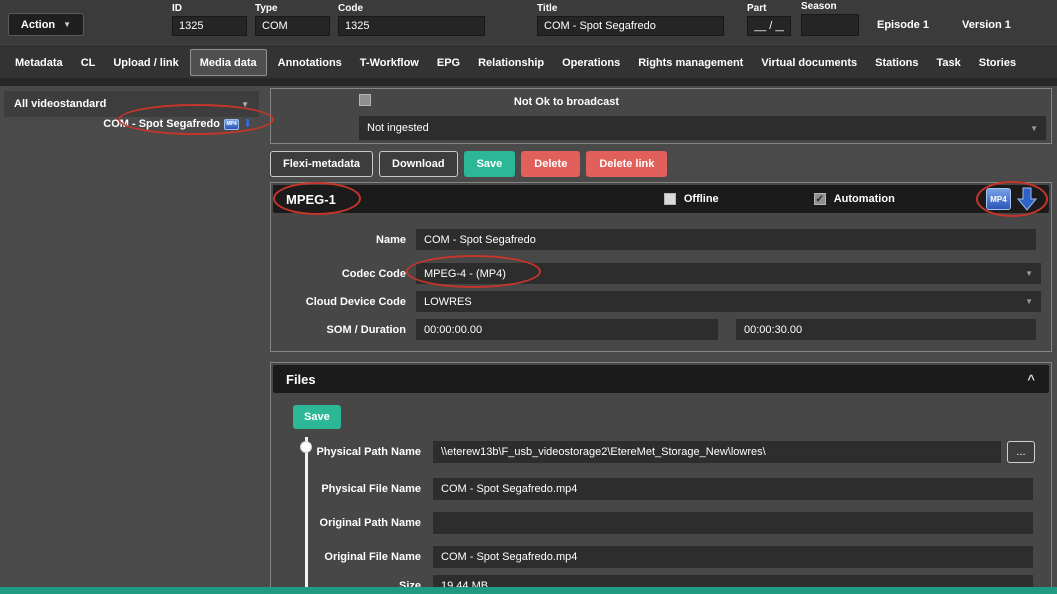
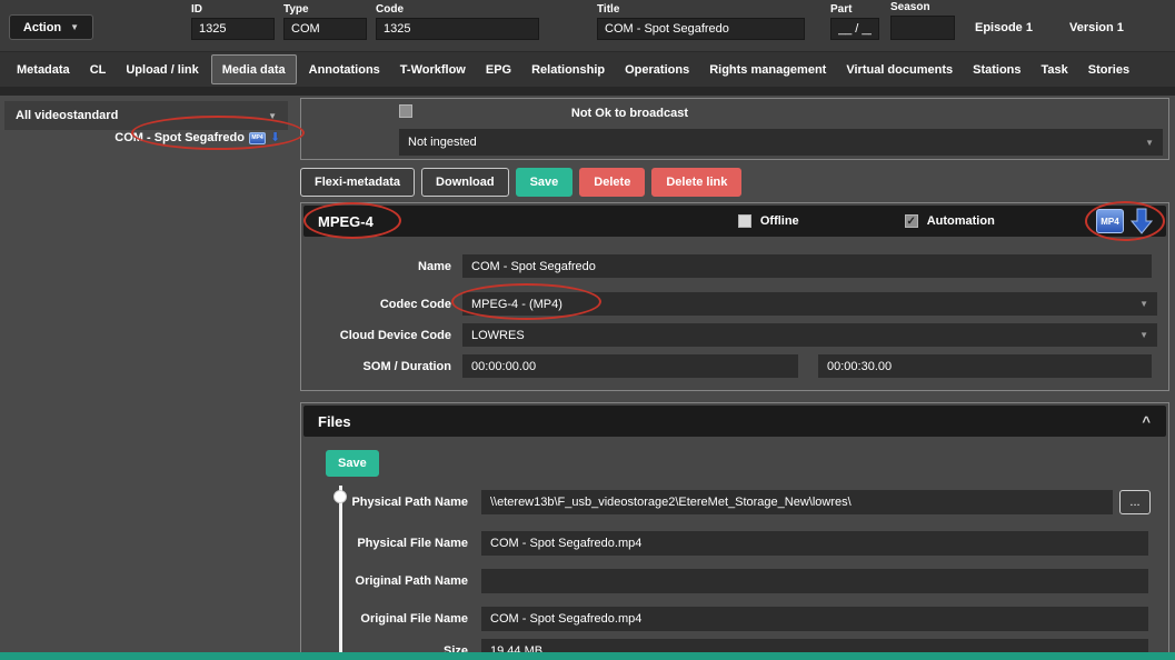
  Action
  ▼
  ID
  1325
  Type
  COM
  Code
  1325
  Title
  COM - Spot Segafredo
  Part
  __ / _
  Season
  Episode 1
  Version 1
  Metadata
  CL
  Upload / link
  Media data
  Annotations
  T-Workflow
  EPG
  Relationship
  Operations
  Rights management
  Virtual documents
  Stations
  Task
  Stories
  All videostandard
  ▼
  COM - Spot Segafredo
  ⬇
  Not Ok to broadcast
  Not ingested
  ▼
  Flexi-metadata
  Download
  Save
  Delete
  Delete link
- MPEG-1
+ MPEG-4
  Offline
  ✓
  Automation
  MP4
  Name
  COM - Spot Segafredo
  Codec Code
  MPEG-4 - (MP4)
  ▼
  Cloud Device Code
  LOWRES
  ▼
  SOM / Duration
  00:00:00.00
  00:00:30.00
  Files
  ^
  Save
  Physical Path Name
  \\eterew13b\F_usb_videostorage2\EtereMet_Storage_New\lowres\
  ...
  Physical File Name
  COM - Spot Segafredo.mp4
  Original Path Name
  Original File Name
  COM - Spot Segafredo.mp4
  Size
  19.44 MB
